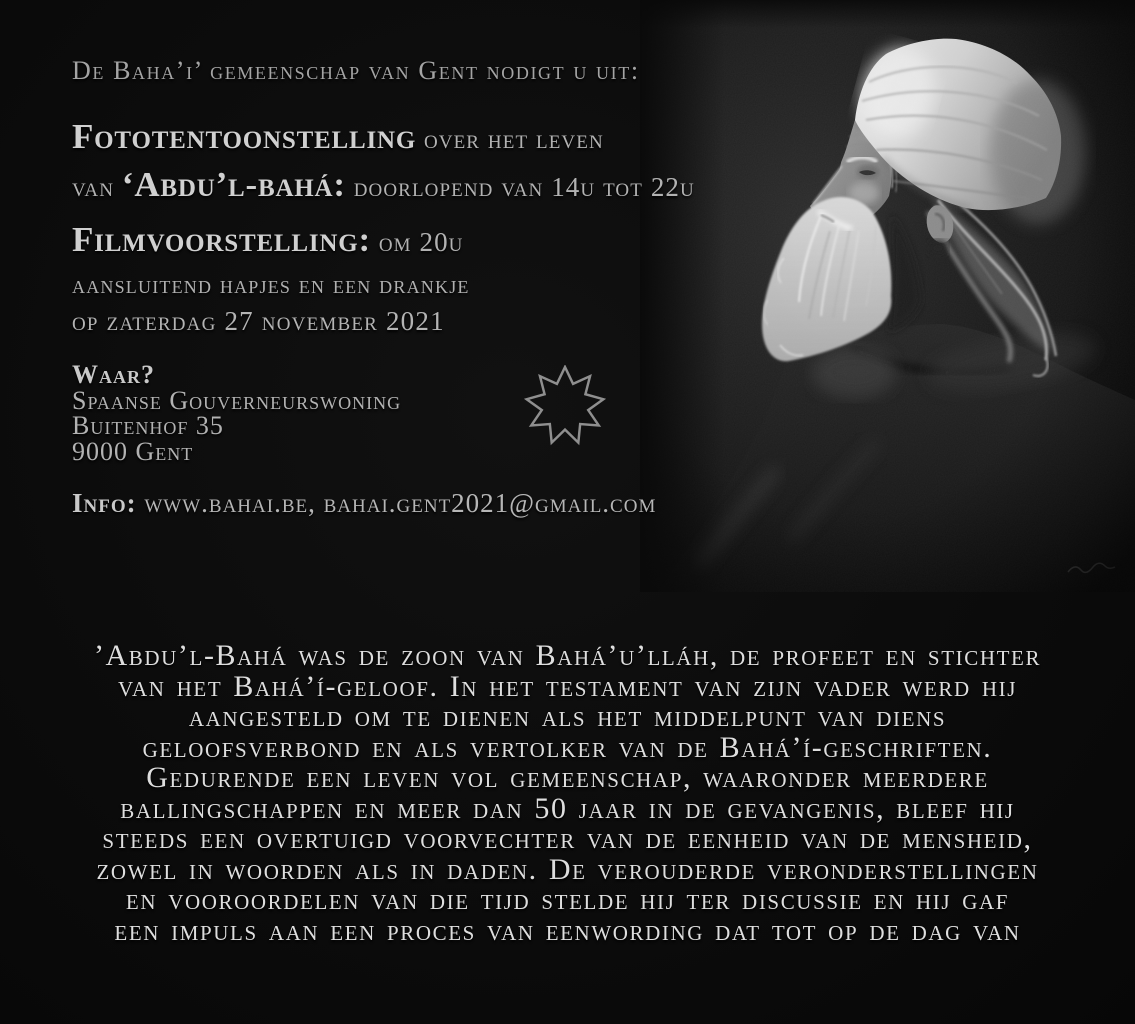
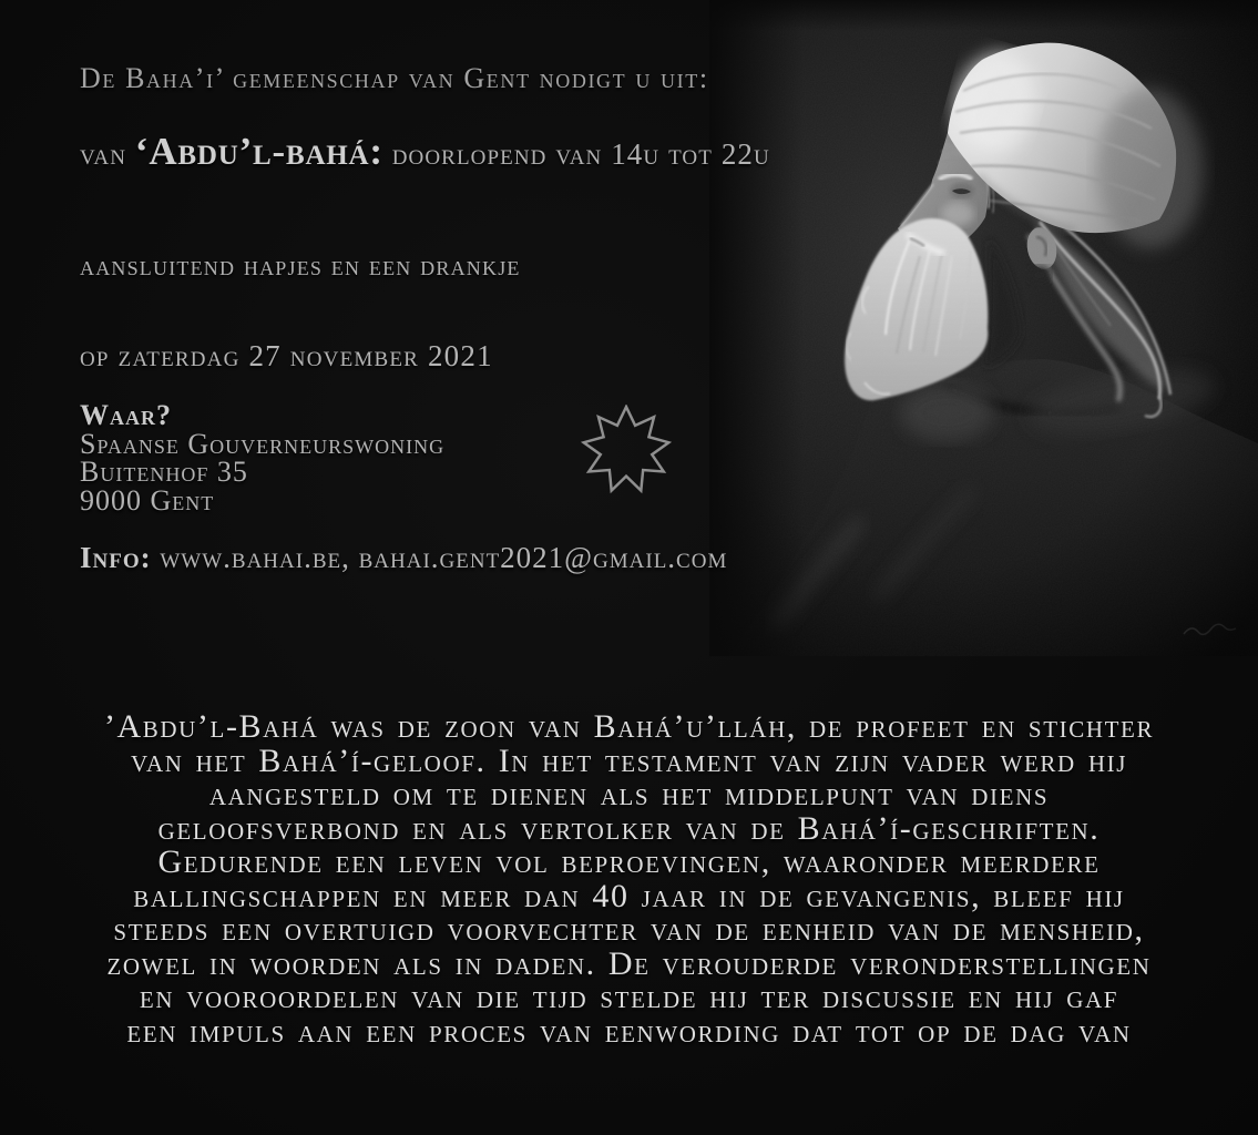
  De Baha’i’ gemeenschap van Gent nodigt u uit:
- Fototentoonstelling over het leven
  van ‘Abdu’l-bahá: doorlopend van 14u tot 22u
- Filmvoorstelling: om 20u
  aansluitend hapjes en een drankje
  op zaterdag 27 november 2021
  Waar?
  Spaanse Gouverneurswoning
  Buitenhof 35
  9000 Gent
  Info: www.bahai.be, bahai.gent2021@gmail.com
  ’Abdu’l-Bahá was de zoon van Bahá’u’lláh, de profeet en stichter
  van het Bahá’í-geloof. In het testament van zijn vader werd hij
  aangesteld om te dienen als het middelpunt van diens
  geloofsverbond en als vertolker van de Bahá’í-geschriften.
- Gedurende een leven vol gemeenschap, waaronder meerdere
+ Gedurende een leven vol beproevingen, waaronder meerdere
- ballingschappen en meer dan 50 jaar in de gevangenis, bleef hij
+ ballingschappen en meer dan 40 jaar in de gevangenis, bleef hij
  steeds een overtuigd voorvechter van de eenheid van de mensheid,
  zowel in woorden als in daden. De verouderde veronderstellingen
  en vooroordelen van die tijd stelde hij ter discussie en hij gaf
  een impuls aan een proces van eenwording dat tot op de dag van
